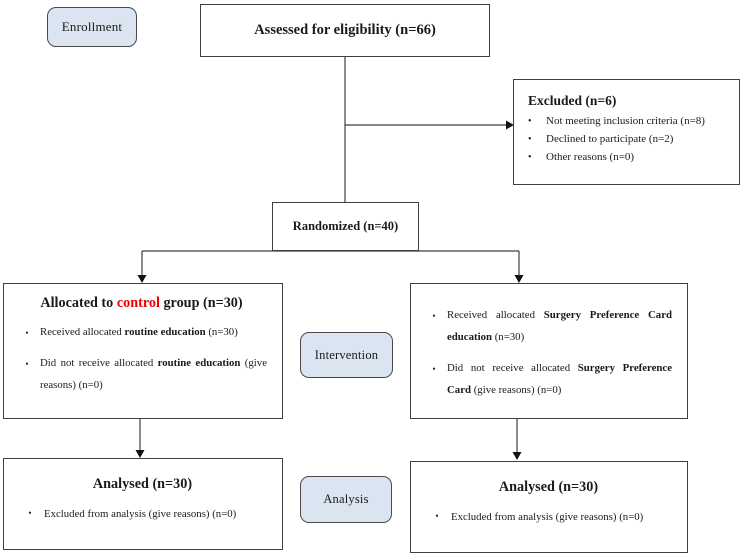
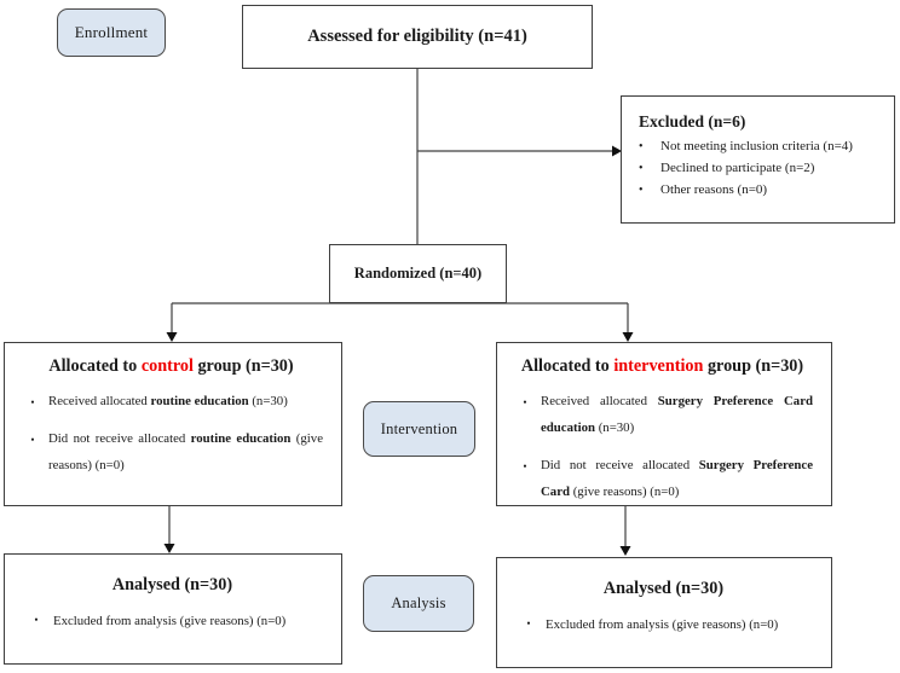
  Enrollment
  Intervention
  Analysis
- Assessed for eligibility (n=66)
+ Assessed for eligibility (n=41)
  Excluded (n=6)
  •
- Not meeting inclusion criteria (n=8)
+ Not meeting inclusion criteria (n=4)
  •
  Declined to participate (n=2)
  •
  Other reasons (n=0)
  Randomized (n=40)
  Allocated to control group (n=30)
  •
  Received allocated routine education (n=30)
  •
  Did not receive allocated routine education (give reasons) (n=0)
+ Allocated to intervention group (n=30)
  •
  Received allocated Surgery Preference Card education (n=30)
  •
  Did not receive allocated Surgery Preference Card (give reasons) (n=0)
  Analysed (n=30)
  •
  Excluded from analysis (give reasons) (n=0)
  Analysed (n=30)
  •
  Excluded from analysis (give reasons) (n=0)
